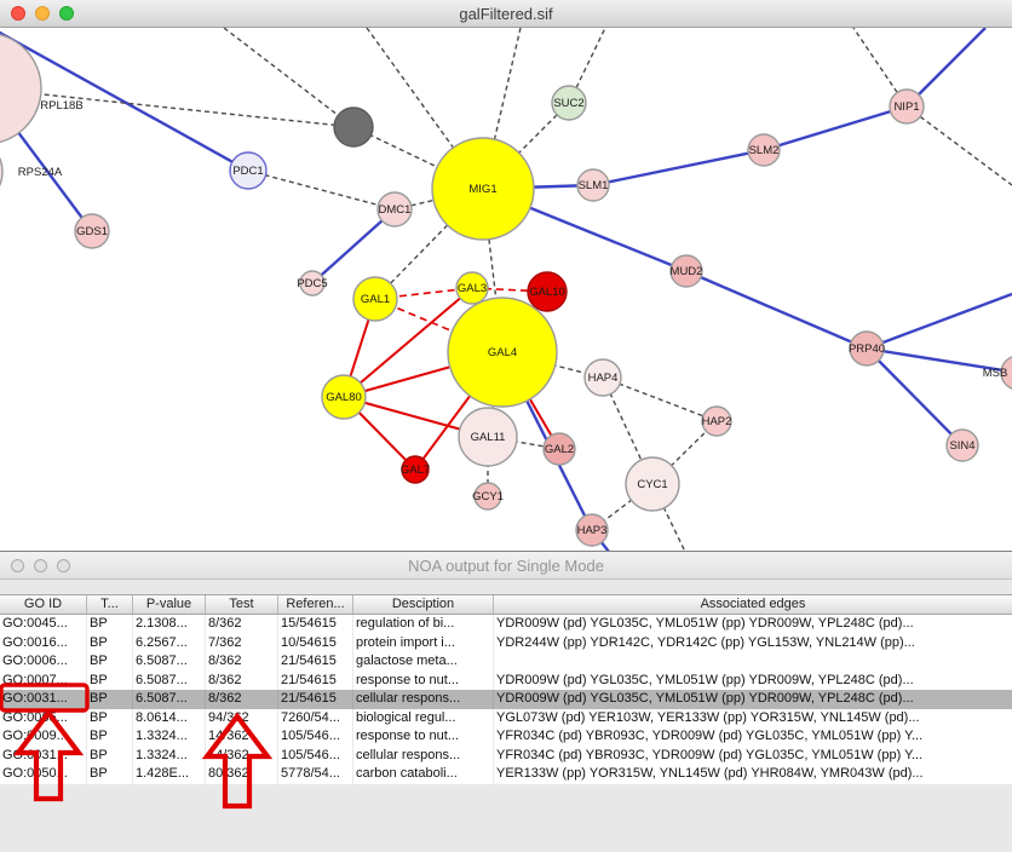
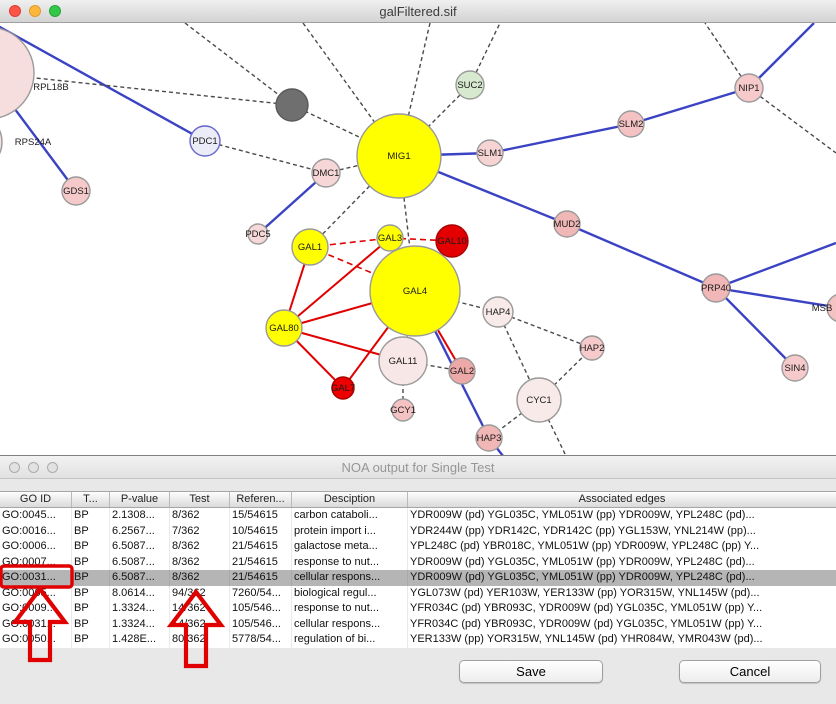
  galFiltered.sif
  RPL18B
  RPS24A
  PDC1
  GDS1
  DMC1
  MIG1
  SUC2
  SLM1
  SLM2
  NIP1
  MUD2
  PDC5
  GAL1
  GAL3
  GAL10
  GAL4
  GAL80
  GAL11
  GAL2
  GAL7
  HAP4
  HAP2
  CYC1
  GCY1
  HAP3
  PRP40
  SIN4
  MSB
- NOA output for Single Mode
+ NOA output for Single Test
  GO ID
  T...
  P-value
  Test
  Referen...
  Desciption
  Associated edges
  GO:0045...
  BP
  2.1308...
  8/362
  15/54615
- regulation of bi...
+ carbon cataboli...
  YDR009W (pd) YGL035C, YML051W (pp) YDR009W, YPL248C (pd)...
  GO:0016...
  BP
  6.2567...
  7/362
  10/54615
  protein import i...
  YDR244W (pp) YDR142C, YDR142C (pp) YGL153W, YNL214W (pp)...
  GO:0006...
  BP
  6.5087...
  8/362
  21/54615
  galactose meta...
+ YPL248C (pd) YBR018C, YML051W (pp) YDR009W, YPL248C (pp) Y...
  GO:0007...
  BP
  6.5087...
  8/362
  21/54615
  response to nut...
  YDR009W (pd) YGL035C, YML051W (pp) YDR009W, YPL248C (pd)...
  GO:0031...
  BP
  6.5087...
  8/362
  21/54615
  cellular respons...
  YDR009W (pd) YGL035C, YML051W (pp) YDR009W, YPL248C (pd)...
  GO:00...
  BP
  8.0614...
  94/32
  7260/54...
  biological regul...
  YGL073W (pd) YER103W, YER133W (pp) YOR315W, YNL145W (pd)...
  GO:009..
  BP
  1.3324...
  14362
  105/546...
  response to nut...
  YFR034C (pd) YBR093C, YDR009W (pd) YGL035C, YML051W (pp) Y...
  BP
  1.3324...
  105/546...
  cellular respons...
  YFR034C (pd) YBR093C, YDR009W (pd) YGL035C, YML051W (pp) Y...
  GO:050.
  BP
  1.428E...
  80362
  5778/54...
- carbon cataboli...
+ regulation of bi...
  YER133W (pp) YOR315W, YNL145W (pd) YHR084W, YMR043W (pd)...
+ Save
+ Cancel
